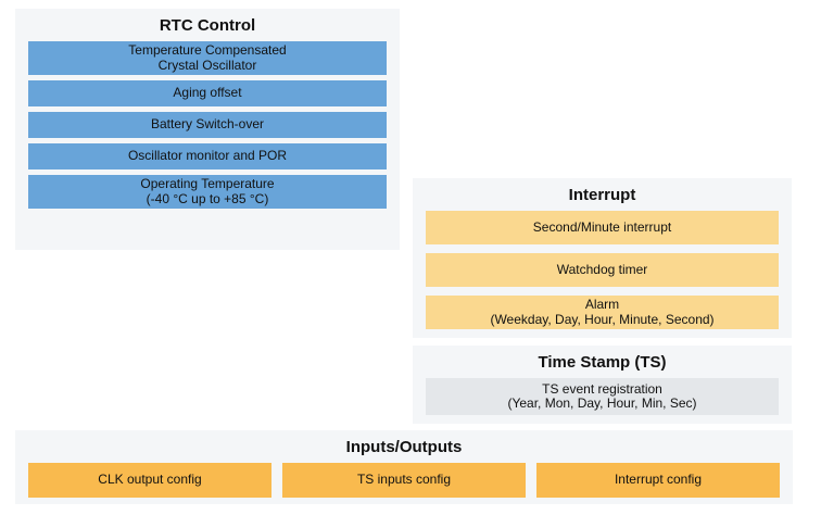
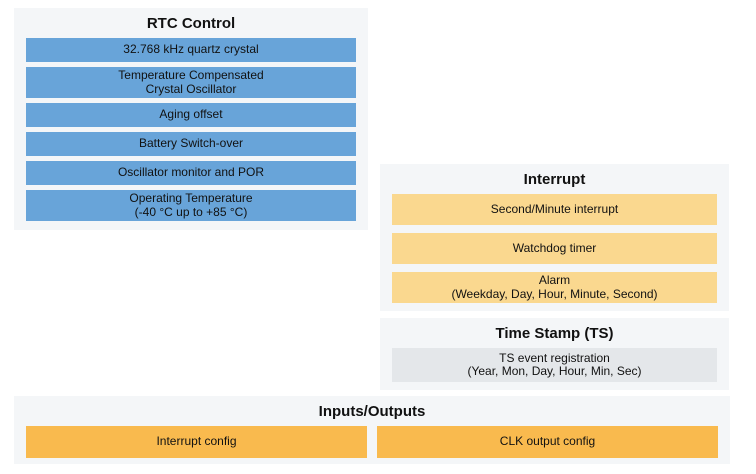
  RTC Control
+ 32.768 kHz quartz crystal
  Temperature Compensated
  Crystal Oscillator
  Aging offset
  Battery Switch-over
  Oscillator monitor and POR
  Operating Temperature
  (-40 °C up to +85 °C)
  Interrupt
  Second/Minute interrupt
  Watchdog timer
  Alarm
  (Weekday, Day, Hour, Minute, Second)
  Time Stamp (TS)
  TS event registration
  (Year, Mon, Day, Hour, Min, Sec)
  Inputs/Outputs
- CLK output config
+ Interrupt config
- TS inputs config
- Interrupt config
+ CLK output config
